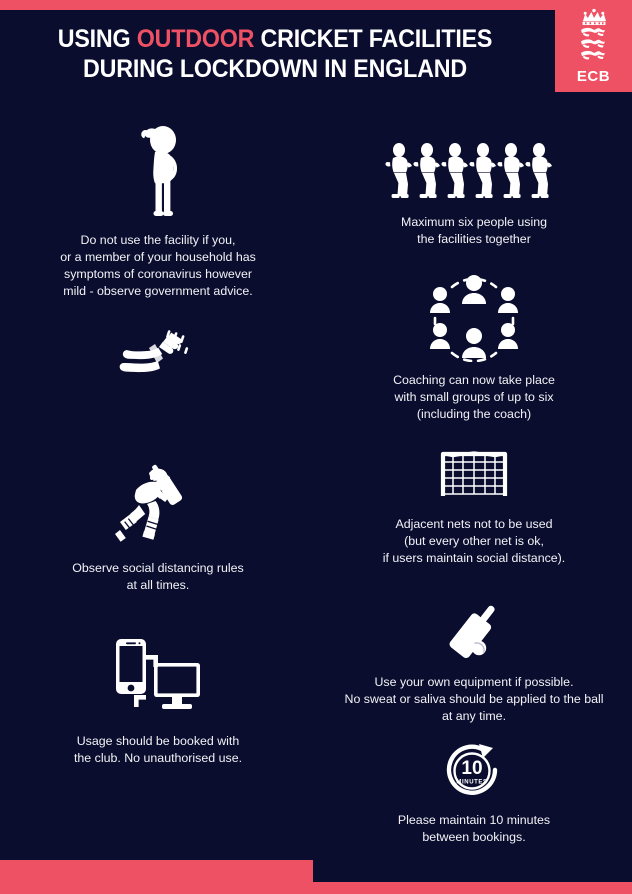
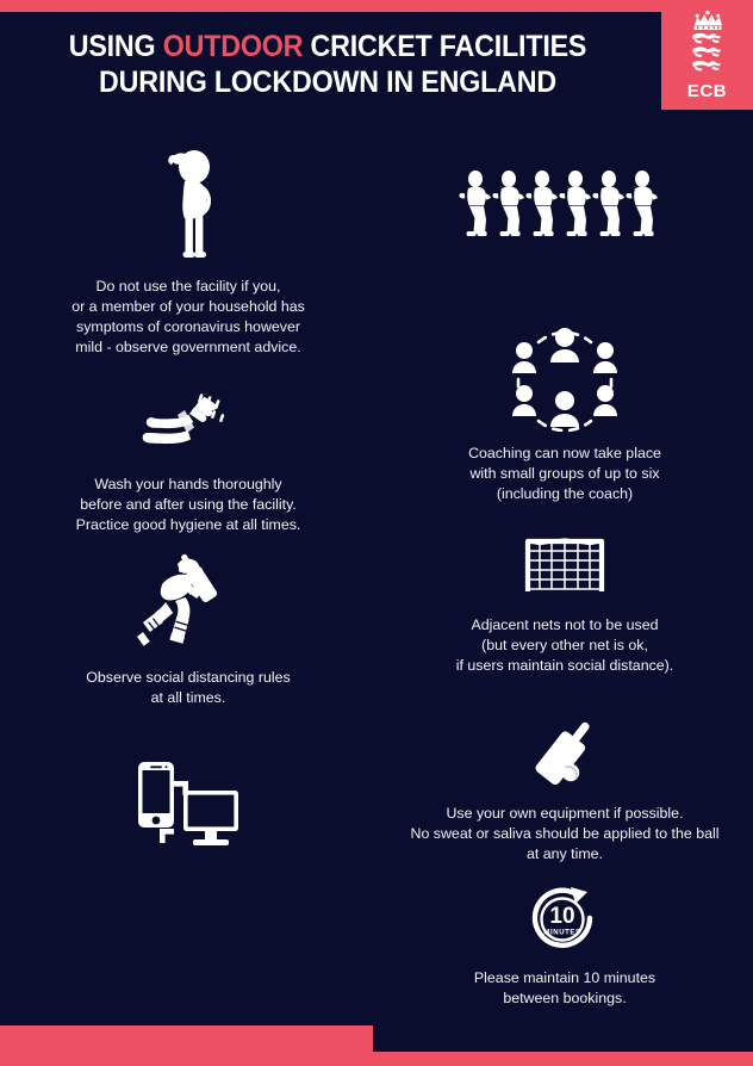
  USING OUTDOOR CRICKET FACILITIES
  DURING LOCKDOWN IN ENGLAND
  ECB
  Do not use the facility if you,
  or a member of your household has
  symptoms of coronavirus however
  mild - observe government advice.
+ Wash your hands thoroughly
+ before and after using the facility.
+ Practice good hygiene at all times.
  Observe social distancing rules
  at all times.
- Usage should be booked with
- the club. No unauthorised use.
- Maximum six people using
- the facilities together
  Coaching can now take place
  with small groups of up to six
  (including the coach)
  Adjacent nets not to be used
  (but every other net is ok,
  if users maintain social distance).
  Use your own equipment if possible.
  No sweat or saliva should be applied to the ball
  at any time.
  10
  Please maintain 10 minutes
  between bookings.
